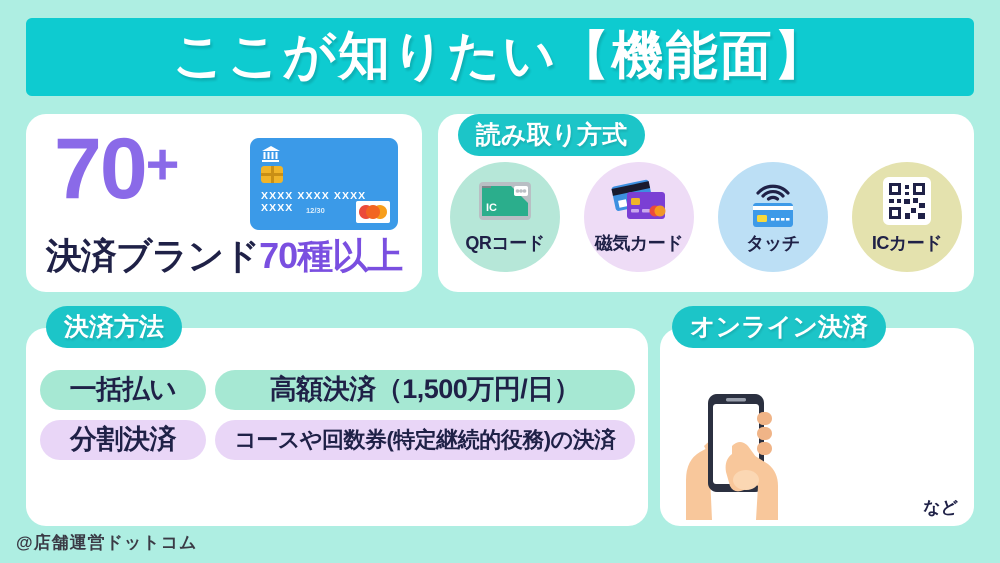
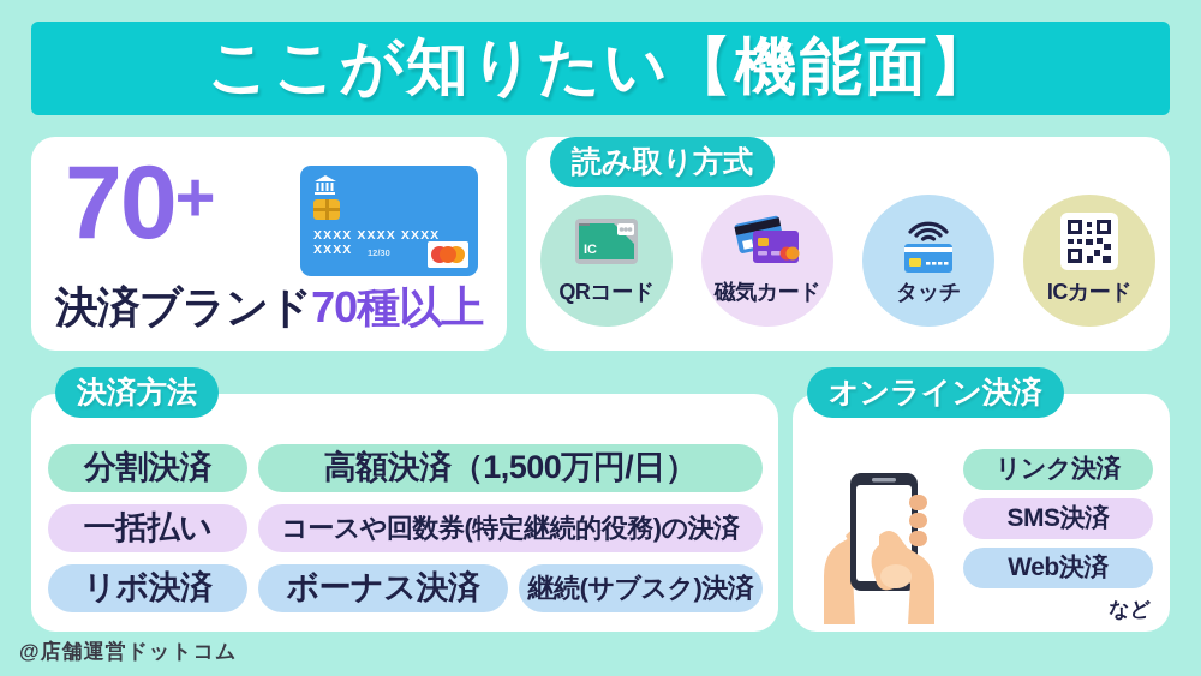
  ここが知りたい【機能面】
  70+
  XXXX XXXX XXXX XXXX
  12/30
  決済ブランド70種以上
  読み取り方式
  IC
  QRコード
  磁気カード
  タッチ
  ICカード
  決済方法
- 一括払い
+ 分割決済
  高額決済（1,500万円/日）
- 分割決済
+ 一括払い
  コースや回数券(特定継続的役務)の決済
+ リボ決済
+ ボーナス決済
+ 継続(サブスク)決済
  オンライン決済
+ リンク決済
+ SMS決済
+ Web決済
  など
  @店舗運営ドットコム
